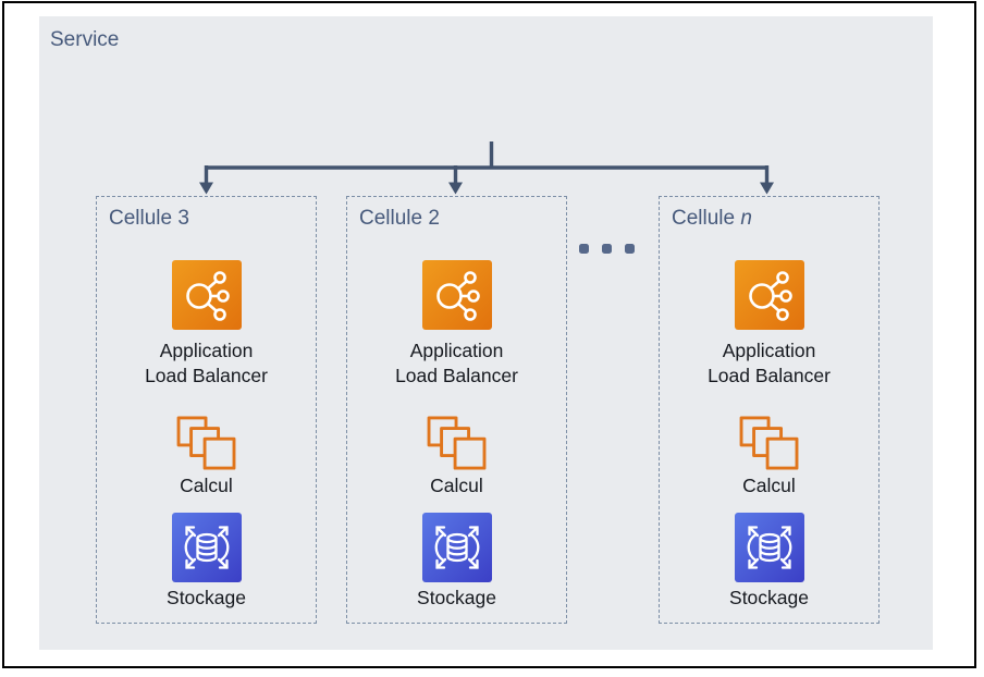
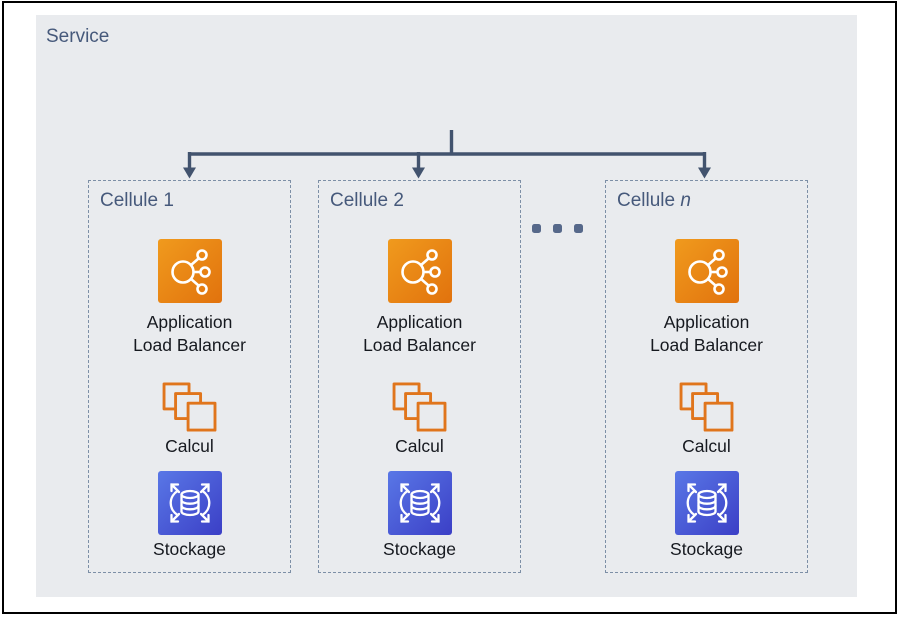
  Service
- Cellule 3
+ Cellule 1
  Application
  Load Balancer
  Calcul
  Stockage
  Cellule 2
  Application
  Load Balancer
  Calcul
  Stockage
  Cellule n
  Application
  Load Balancer
  Calcul
  Stockage
